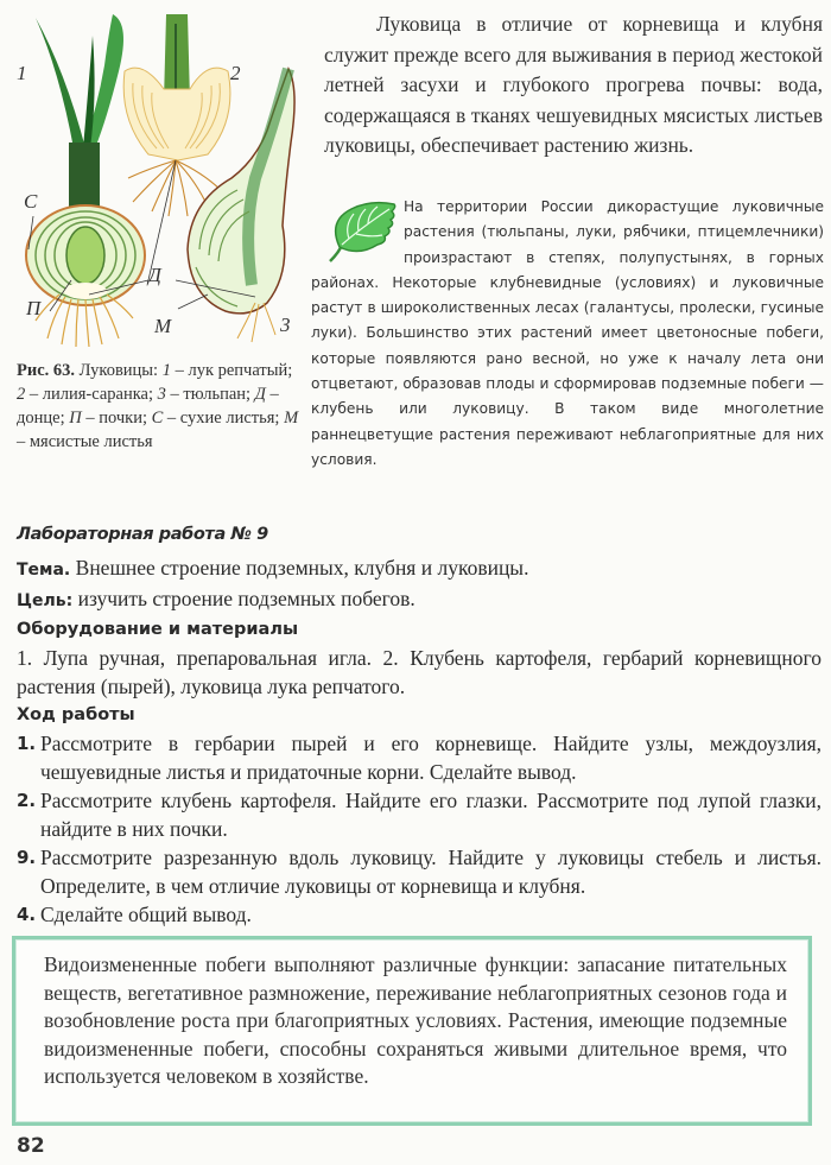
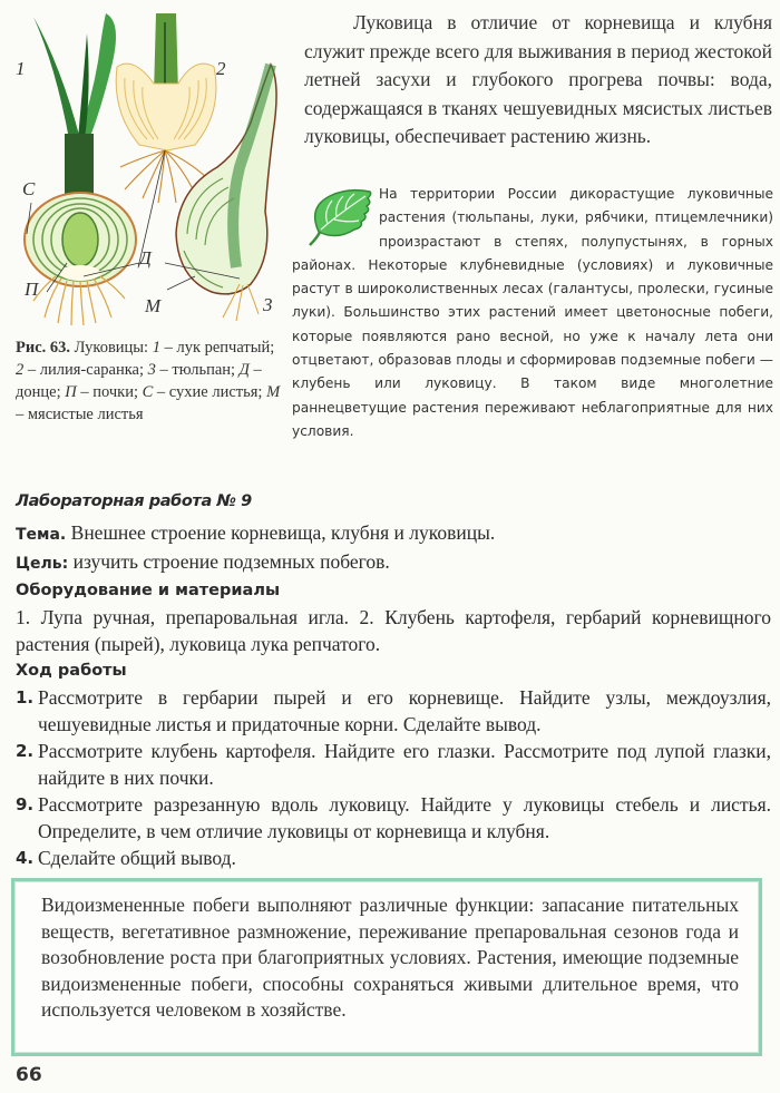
  1
  2
  3
  С
  П
  Д
  М
  Рис. 63. Луковицы: 1 – лук репчатый; 2 – лилия-саранка; 3 – тюльпан; Д – донце; П – почки; С – сухие листья; М – мясистые листья
  Луковица в отличие от корневища и клубня служит прежде всего для выживания в период жестокой летней засухи и глубокого прогрева почвы: вода, содержащаяся в тканях чешуевидных мясистых листьев луковицы, обеспечивает растению жизнь.
  На территории России дикорастущие луковичные растения (тюльпаны, луки, рябчики, птицемлечники) произрастают в степях, полупустынях, в горных районах. Некоторые клубневидные (условиях) и луковичные растут в широколиственных лесах (галантусы, пролески, гусиные луки). Большинство этих растений имеет цветоносные побеги, которые появляются рано весной, но уже к началу лета они отцветают, образовав плоды и сформировав подземные побеги — клубень или луковицу. В таком виде многолетние раннецветущие растения переживают неблагоприятные для них условия.
  Лабораторная работа № 9
- Тема. Внешнее строение подземных, клубня и луковицы.
+ Тема. Внешнее строение корневища, клубня и луковицы.
  Цель: изучить строение подземных побегов.
  Оборудование и материалы
  1. Лупа ручная, препаровальная игла. 2. Клубень картофеля, гербарий корневищного растения (пырей), луковица лука репчатого.
  Ход работы
  1.
  Рассмотрите в гербарии пырей и его корневище. Найдите узлы, междоузлия, чешуевидные листья и придаточные корни. Сделайте вывод.
  2.
  Рассмотрите клубень картофеля. Найдите его глазки. Рассмотрите под лупой глазки, найдите в них почки.
  9.
  Рассмотрите разрезанную вдоль луковицу. Найдите у луковицы стебель и листья. Определите, в чем отличие луковицы от корневища и клубня.
  4.
  Сделайте общий вывод.
- Видоизмененные побеги выполняют различные функции: запасание питательных веществ, вегетативное размножение, переживание неблагоприятных сезонов года и возобновление роста при благоприятных условиях. Растения, имеющие подземные видоизмененные побеги, способны сохраняться живыми длительное время, что используется человеком в хозяйстве.
+ Видоизмененные побеги выполняют различные функции: запасание питательных веществ, вегетативное размножение, переживание препаровальная сезонов года и возобновление роста при благоприятных условиях. Растения, имеющие подземные видоизмененные побеги, способны сохраняться живыми длительное время, что используется человеком в хозяйстве.
- 82
+ 66
